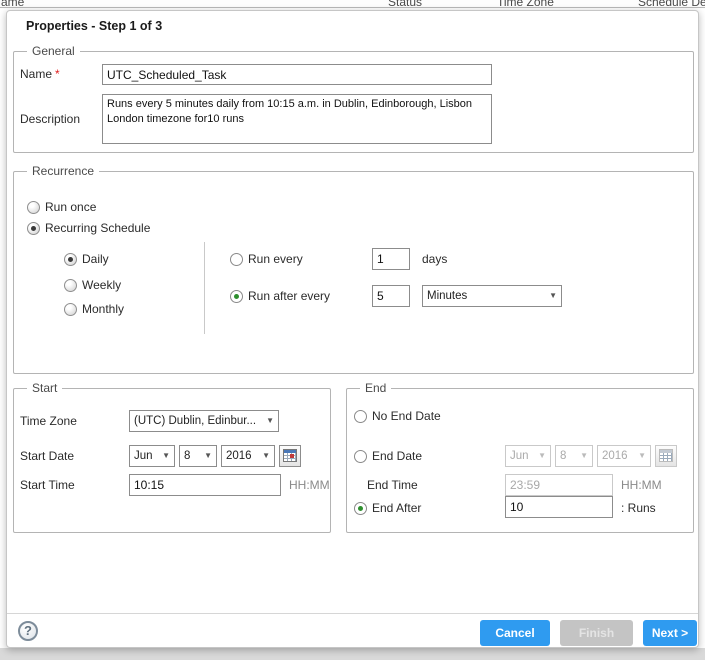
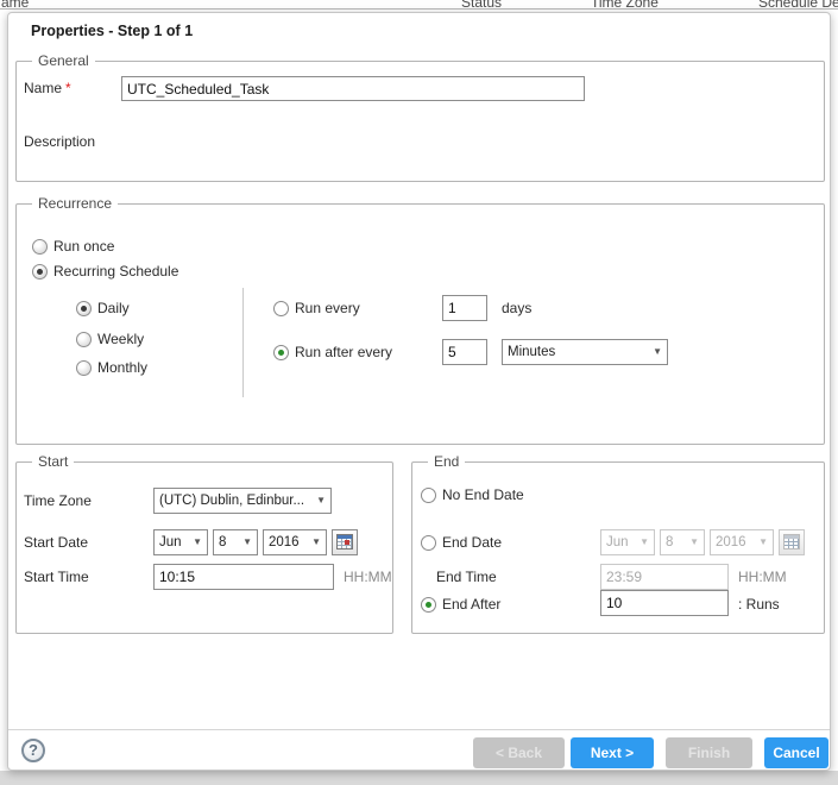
  ame
  Status
  Time Zone
- Properties - Step 1 of 3
+ Properties - Step 1 of 1
  General
  Name *
  UTC_Scheduled_Task
  Description
- Runs every 5 minutes daily from 10:15 a.m. in Dublin, Edinborough, Lisbon
- London timezone for10 runs
  Recurrence
  Run once
  Recurring Schedule
  Daily
  Weekly
  Monthly
  Run every
  1
  days
  Run after every
  5
  Minutes
  ▼
  Start
  Time Zone
  (UTC) Dublin, Edinbur...
  ▼
  Start Date
  Jun
  ▼
  8
  ▼
  2016
  ▼
  Start Time
  10:15
  HH:MM
  End
  No End Date
  End Date
  Jun
  ▼
  8
  ▼
  2016
  ▼
  End Time
  23:59
  HH:MM
  End After
  10
  : Runs
  ?
+ < Back
- Cancel
+ Next >
  Finish
- Next >
+ Cancel
